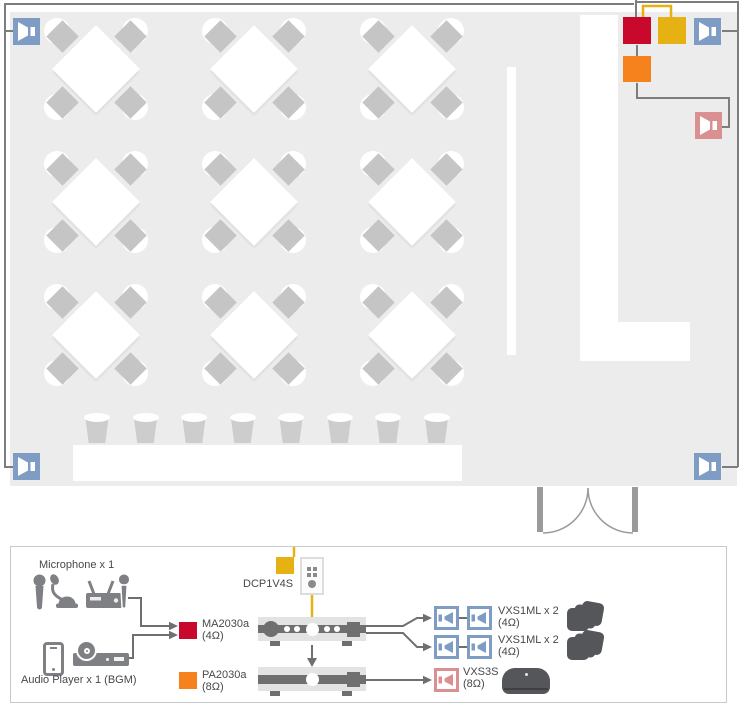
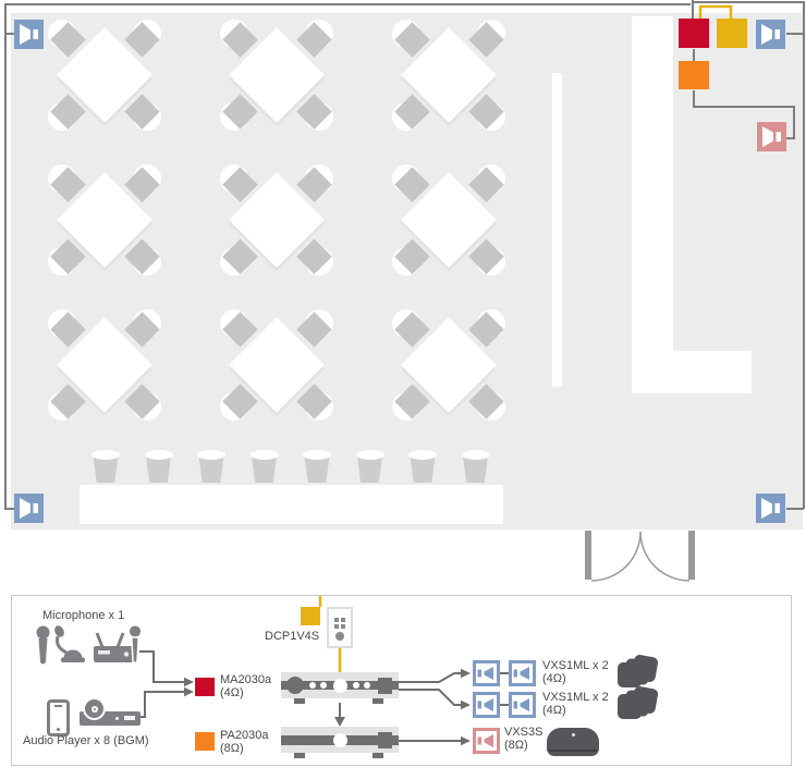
  Microphone x 1
- Audio Player x 1 (BGM)
+ Audio Player x 8 (BGM)
  DCP1V4S
  MA2030a
  (4Ω)
  PA2030a
  (8Ω)
  VXS1ML x 2
  (4Ω)
  VXS1ML x 2
  (4Ω)
  VXS3S
  (8Ω)
